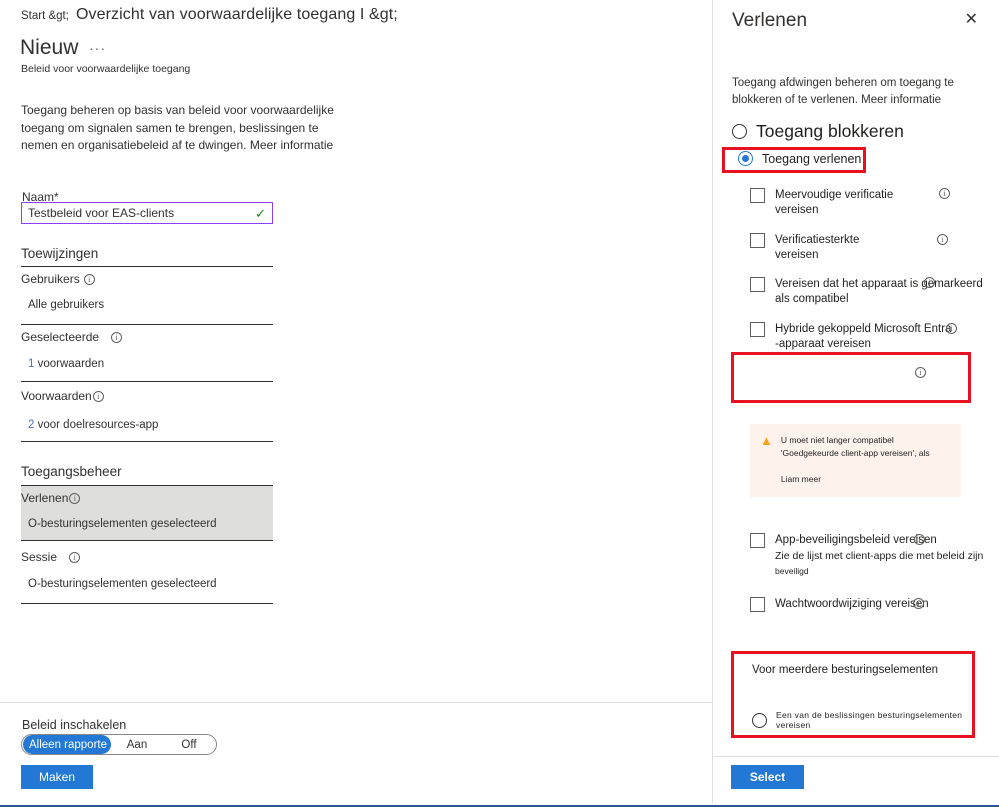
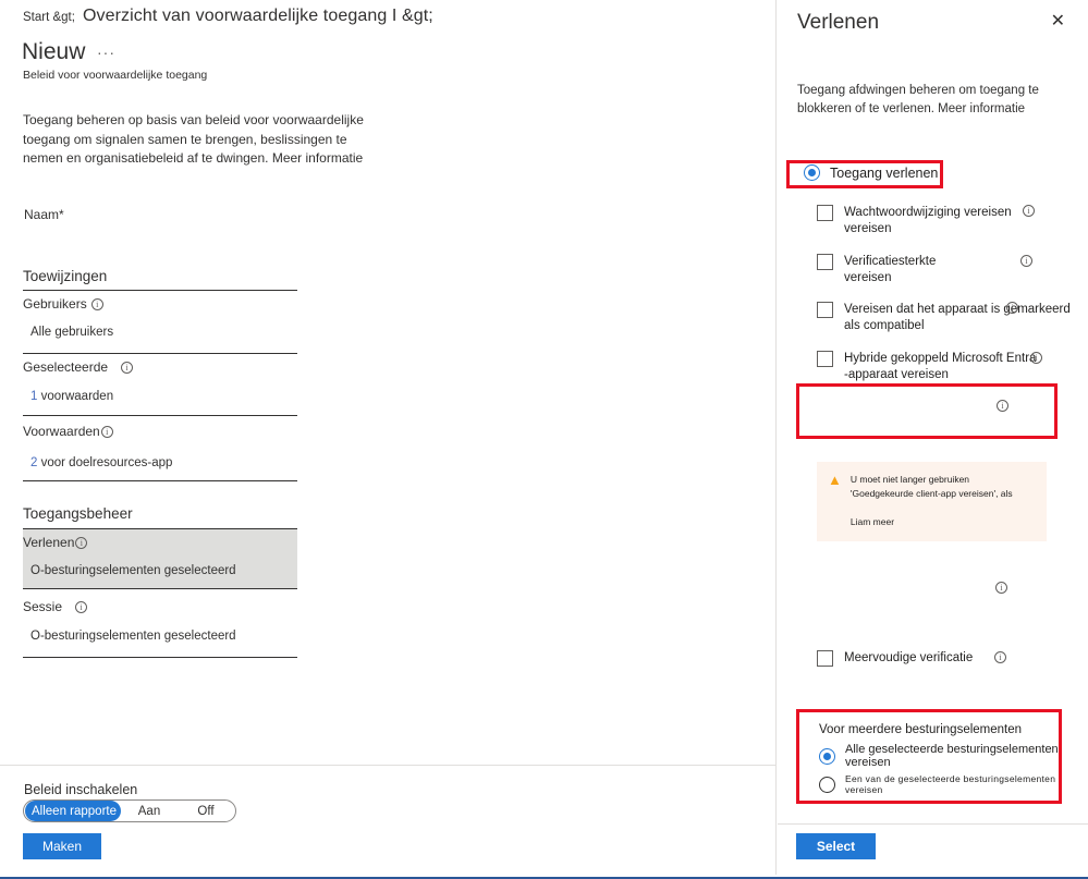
  Start &gt;
  Overzicht van voorwaardelijke toegang I &gt;
  Nieuw
  ···
  Beleid voor voorwaardelijke toegang
  Toegang beheren op basis van beleid voor voorwaardelijke toegang om signalen samen te brengen, beslissingen te nemen en organisatiebeleid af te dwingen. Meer informatie
  Naam*
- Testbeleid voor EAS-clients
- ✓
  Toewijzingen
  Gebruikers
  i
  Alle gebruikers
  Geselecteerde
  i
  1 voorwaarden
  Voorwaarden
  i
  2 voor doelresources-app
  Toegangsbeheer
  Verlenen
  i
  O-besturingselementen geselecteerd
  Sessie
  i
  O-besturingselementen geselecteerd
  Beleid inschakelen
  Alleen rapporte
  Aan
  Off
  Maken
  Verlenen
  ✕
  Toegang afdwingen beheren om toegang te blokkeren of te verlenen. Meer informatie
- Toegang blokkeren
  Toegang verlenen
- Meervoudige verificatie
+ Wachtwoordwijziging vereisen
  vereisen
  i
  Verificatiesterkte
  vereisen
  i
  Vereisen dat het apparaat is gemarkeerd
  als compatibel
  i
  Hybride gekoppeld Microsoft Entra
  -apparaat vereisen
  i
  i
  ▲
- U moet niet langer compatibel
+ U moet niet langer gebruiken
  'Goedgekeurde client-app vereisen', als
  Liam meer
- App-beveiligingsbeleid vereisen
- Zie de lijst met client-apps die met beleid zijn
- beveiligd
  i
- Wachtwoordwijziging vereisen
+ Meervoudige verificatie
  i
  Voor meerdere besturingselementen
+ Alle geselecteerde besturingselementen vereisen
- Een van de beslissingen besturingselementen vereisen
+ Een van de geselecteerde besturingselementen vereisen
  Select
